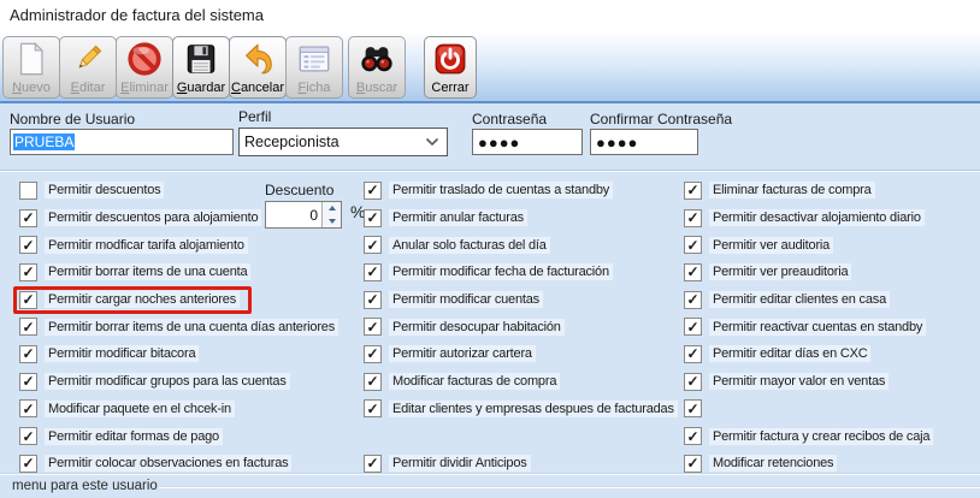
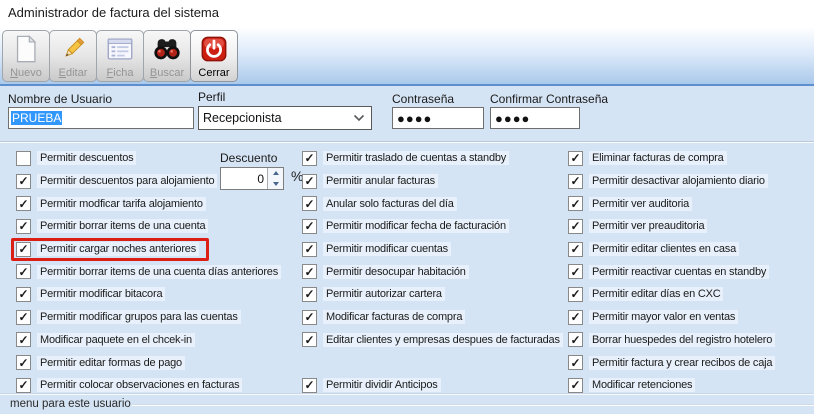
  Administrador de factura del sistema
  Nuevo
  Editar
- Eliminar
- Guardar
- Cancelar
  Ficha
  Buscar
  Cerrar
  Nombre de Usuario
  PRUEBA
  Perfil
  Recepcionista
  Contraseña
  ●●●●
  Confirmar Contraseña
  ●●●●
  Descuento
  0
  %
  Permitir descuentos
  ✓
  Permitir descuentos para alojamiento
  ✓
  Permitir modficar tarifa alojamiento
  ✓
  Permitir borrar items de una cuenta
  ✓
  Permitir cargar noches anteriores
  ✓
  Permitir borrar items de una cuenta días anteriores
  ✓
  Permitir modificar bitacora
  ✓
  Permitir modificar grupos para las cuentas
  ✓
  Modificar paquete en el chcek-in
  ✓
  Permitir editar formas de pago
  ✓
  Permitir colocar observaciones en facturas
  ✓
  Permitir traslado de cuentas a standby
  ✓
  Permitir anular facturas
  ✓
  Anular solo facturas del día
  ✓
  Permitir modificar fecha de facturación
  ✓
  Permitir modificar cuentas
  ✓
  Permitir desocupar habitación
  ✓
  Permitir autorizar cartera
  ✓
  Modificar facturas de compra
  ✓
  Editar clientes y empresas despues de facturadas
  ✓
  Permitir dividir Anticipos
  ✓
  Eliminar facturas de compra
  ✓
  Permitir desactivar alojamiento diario
  ✓
  Permitir ver auditoria
  ✓
  Permitir ver preauditoria
  ✓
  Permitir editar clientes en casa
  ✓
  Permitir reactivar cuentas en standby
  ✓
  Permitir editar días en CXC
  ✓
  Permitir mayor valor en ventas
  ✓
+ Borrar huespedes del registro hotelero
  ✓
  Permitir factura y crear recibos de caja
  ✓
  Modificar retenciones
  menu para este usuario
